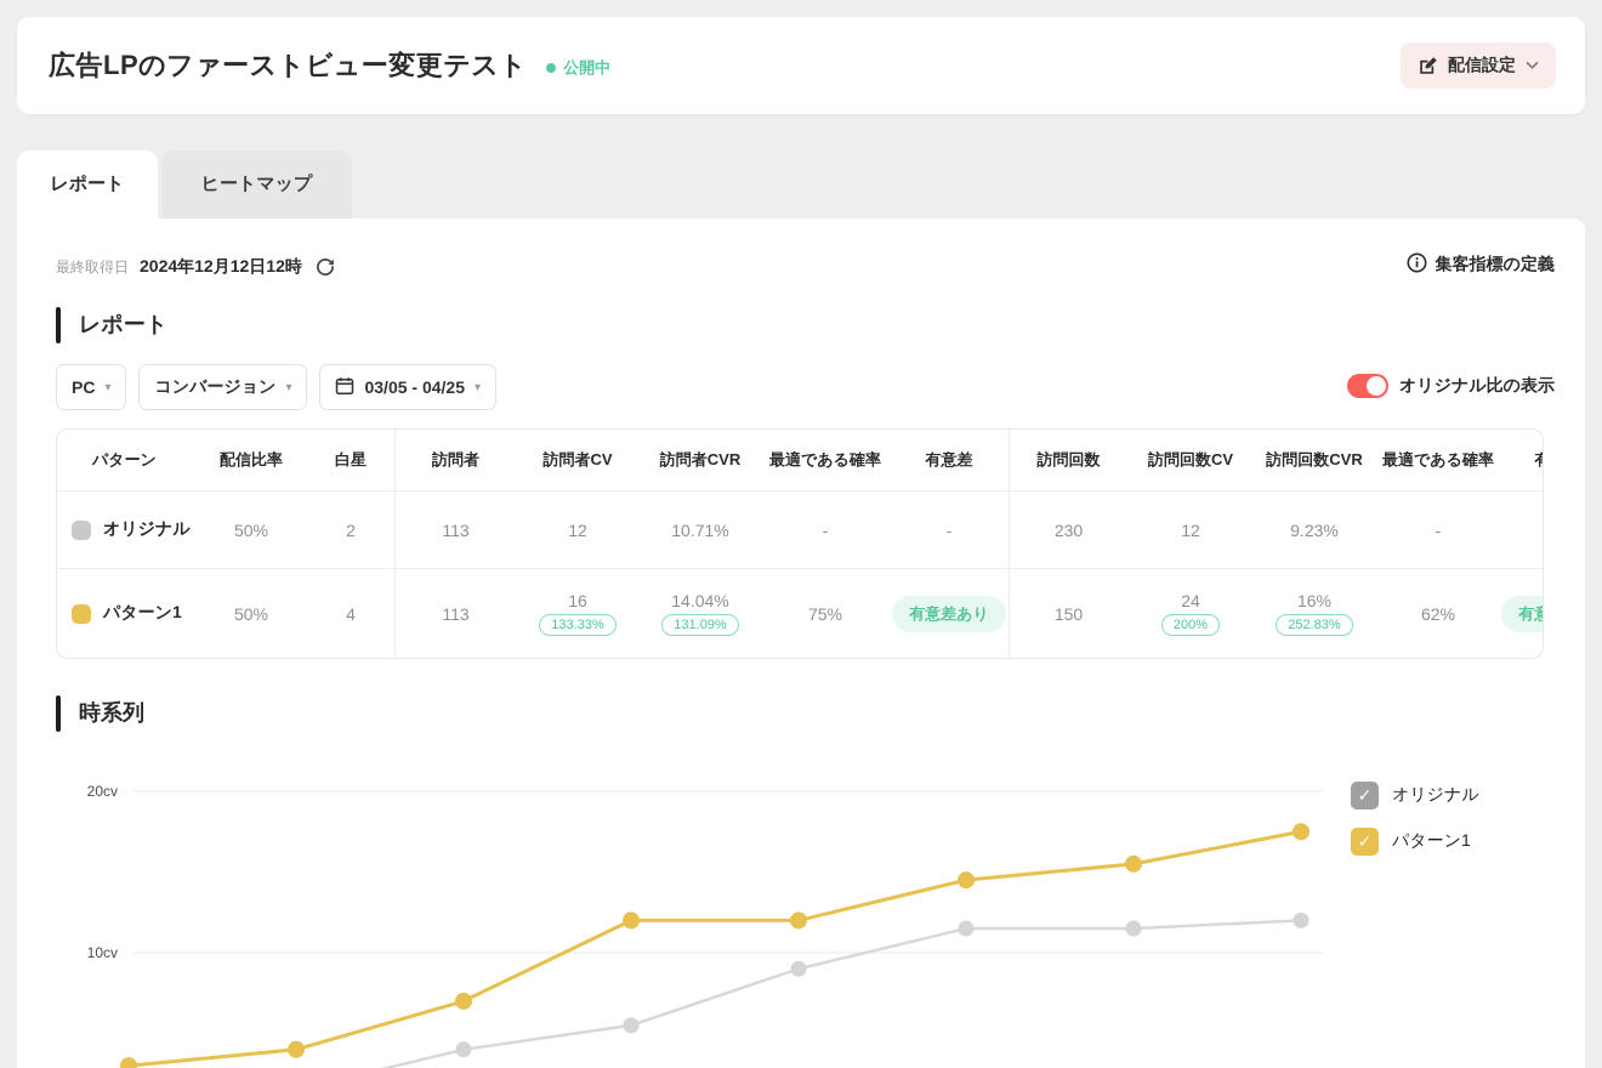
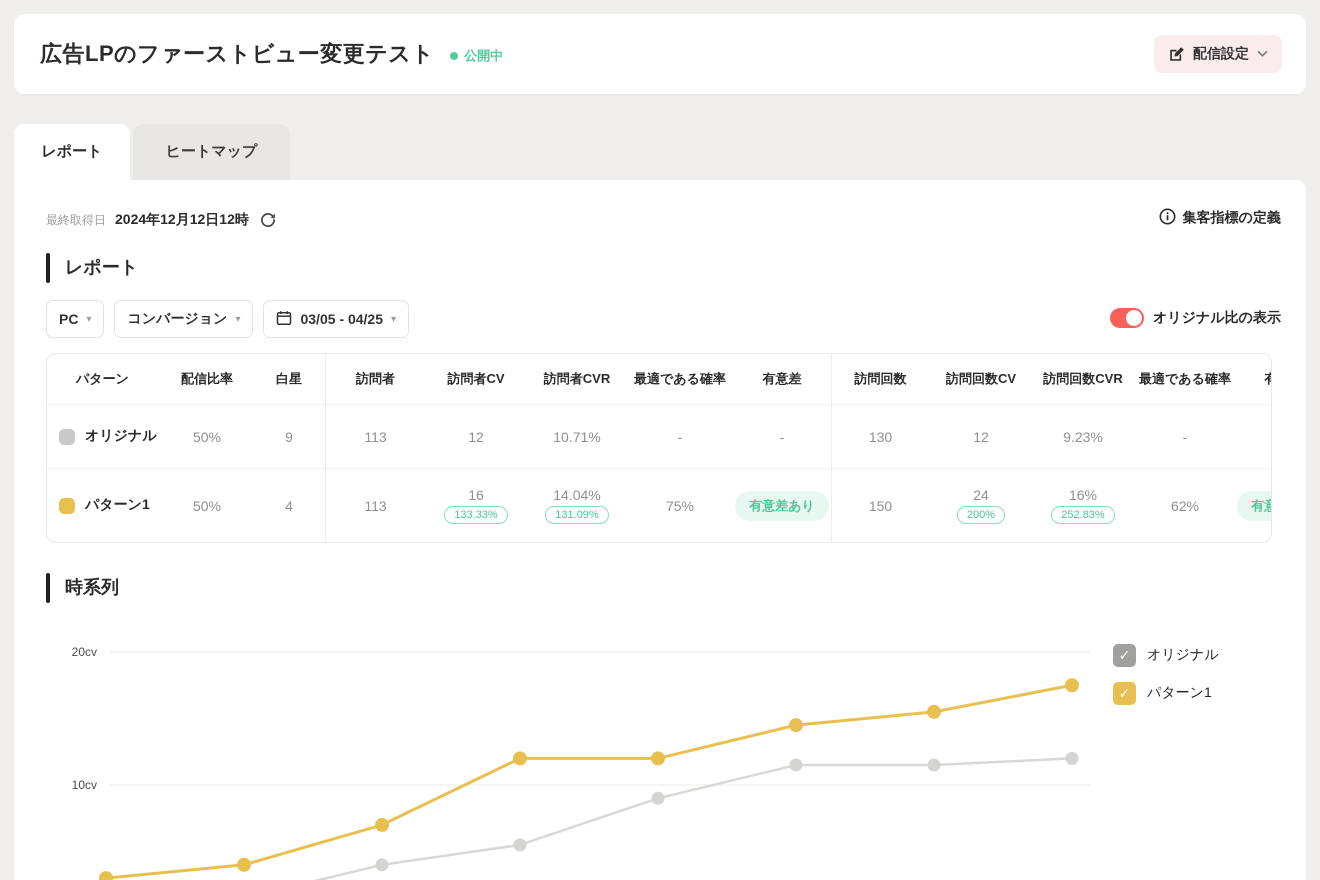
  広告LPのファーストビュー変更テスト
  公開中
  配信設定
  レポート
  ヒートマップ
  最終取得日
  2024年12月12日12時
  集客指標の定義
  レポート
  PC
  ▾
  コンバージョン
  ▾
  03/05 - 04/25
  ▾
  オリジナル比の表示
  パターン
  配信比率
  白星
  訪問者
  訪問者CV
  訪問者CVR
  最適である確率
  有意差
  訪問回数
  訪問回数CV
  訪問回数CVR
  最適である確率
  オリジナル
  50%
- 2
+ 9
  113
  12
  10.71%
  -
  -
- 230
+ 130
  12
  9.23%
  -
  パターン1
  50%
  4
  113
  16
  133.33%
  14.04%
  131.09%
  75%
  有意差あり
  150
  24
  200%
  16%
  252.83%
  62%
  時系列
  20cv
  10cv
  ✓
  オリジナル
  ✓
  パターン1
